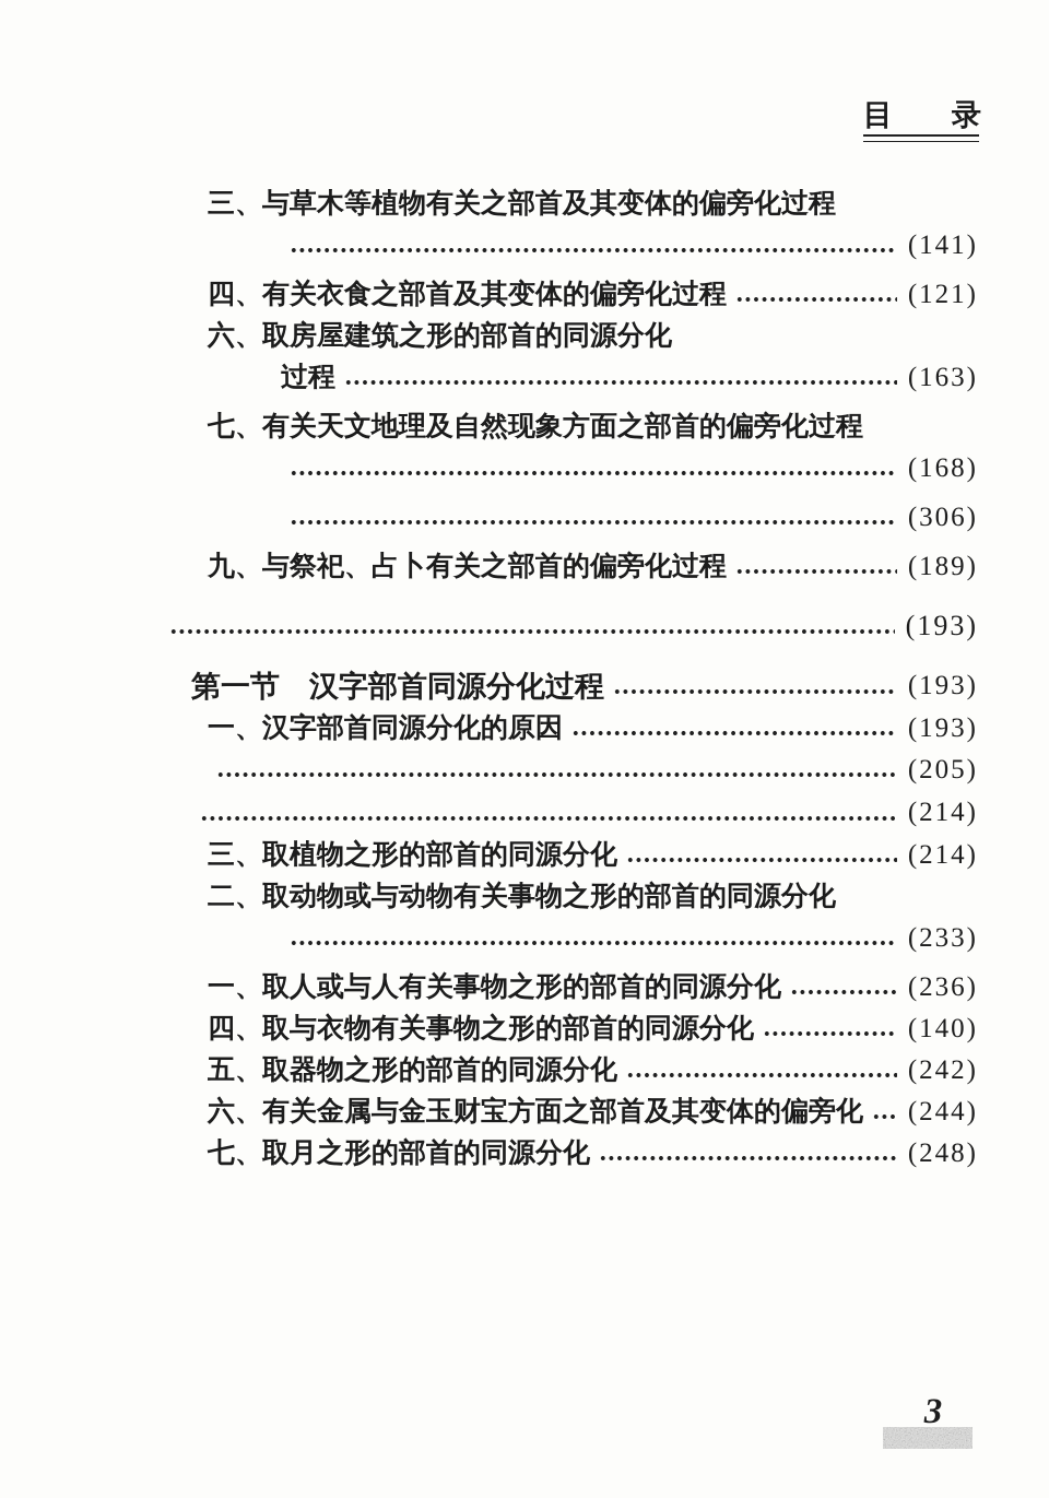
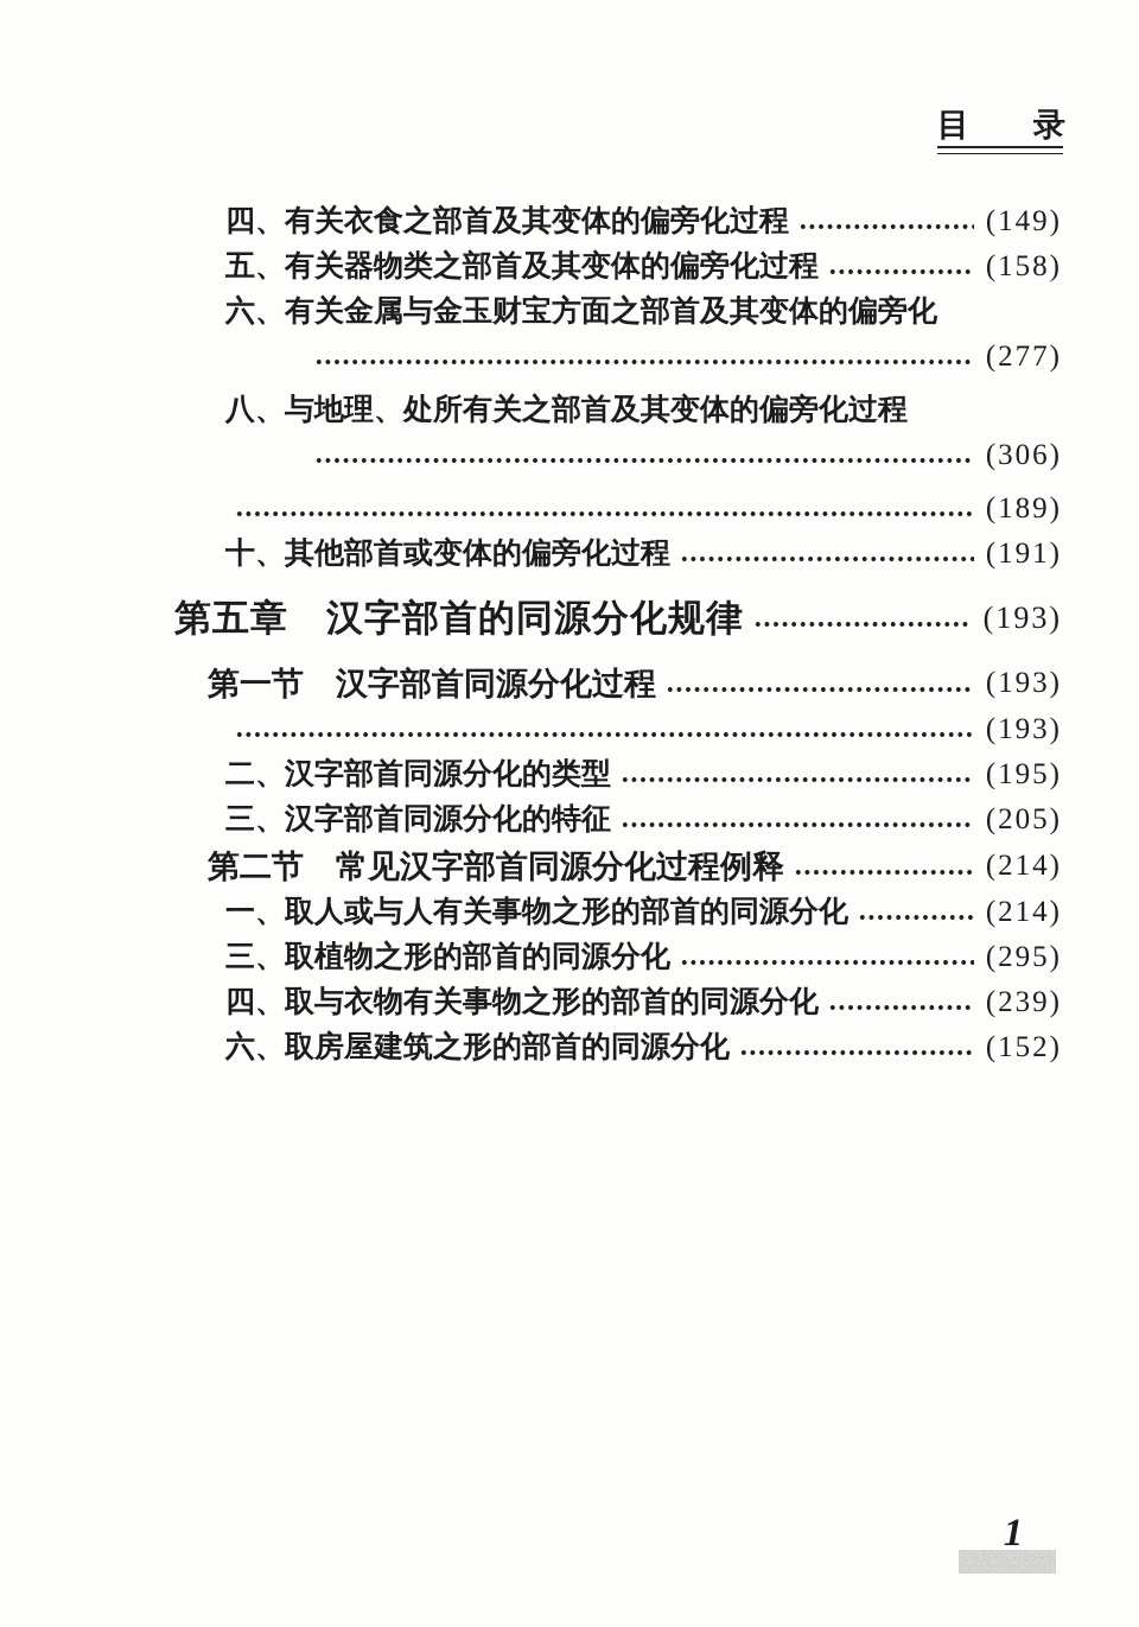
  目 录
- 三、与草木等植物有关之部首及其变体的偏旁化过程
- (141)
  四、有关衣食之部首及其变体的偏旁化过程
- (121)
+ (149)
+ 五、有关器物类之部首及其变体的偏旁化过程
+ (158)
- 六、取房屋建筑之形的部首的同源分化
+ 六、有关金属与金玉财宝方面之部首及其变体的偏旁化
- 过程
- (163)
- 七、有关天文地理及自然现象方面之部首的偏旁化过程
- (168)
+ (277)
+ 八、与地理、处所有关之部首及其变体的偏旁化过程
  (306)
- 九、与祭祀、占卜有关之部首的偏旁化过程
  (189)
+ 十、其他部首或变体的偏旁化过程
+ (191)
+ 第五章 汉字部首的同源分化规律
  (193)
  第一节 汉字部首同源分化过程
  (193)
- 一、汉字部首同源分化的原因
  (193)
+ 二、汉字部首同源分化的类型
+ (195)
+ 三、汉字部首同源分化的特征
  (205)
+ 第二节 常见汉字部首同源分化过程例释
  (214)
- 三、取植物之形的部首的同源分化
+ 一、取人或与人有关事物之形的部首的同源分化
  (214)
- 二、取动物或与动物有关事物之形的部首的同源分化
- (233)
- 一、取人或与人有关事物之形的部首的同源分化
+ 三、取植物之形的部首的同源分化
- (236)
+ (295)
  四、取与衣物有关事物之形的部首的同源分化
- (140)
+ (239)
- 五、取器物之形的部首的同源分化
- (242)
- 六、有关金属与金玉财宝方面之部首及其变体的偏旁化
+ 六、取房屋建筑之形的部首的同源分化
- (244)
+ (152)
- 七、取月之形的部首的同源分化
- (248)
- 3
+ 1
